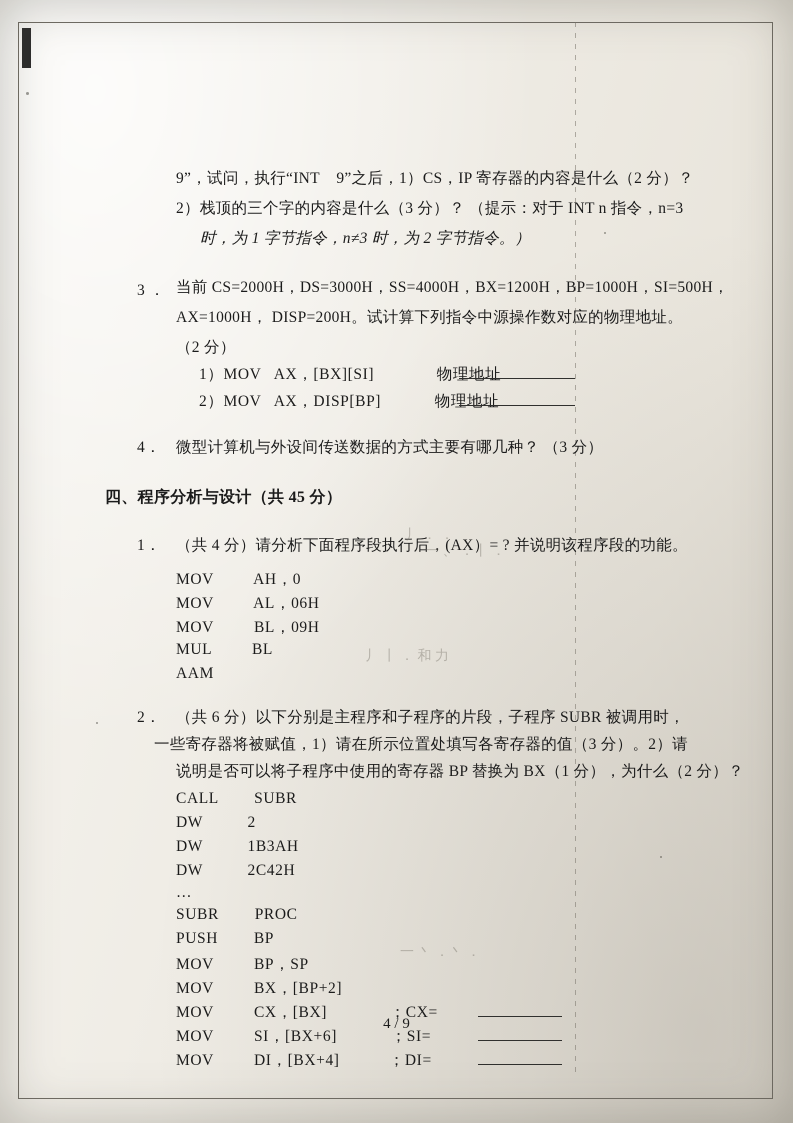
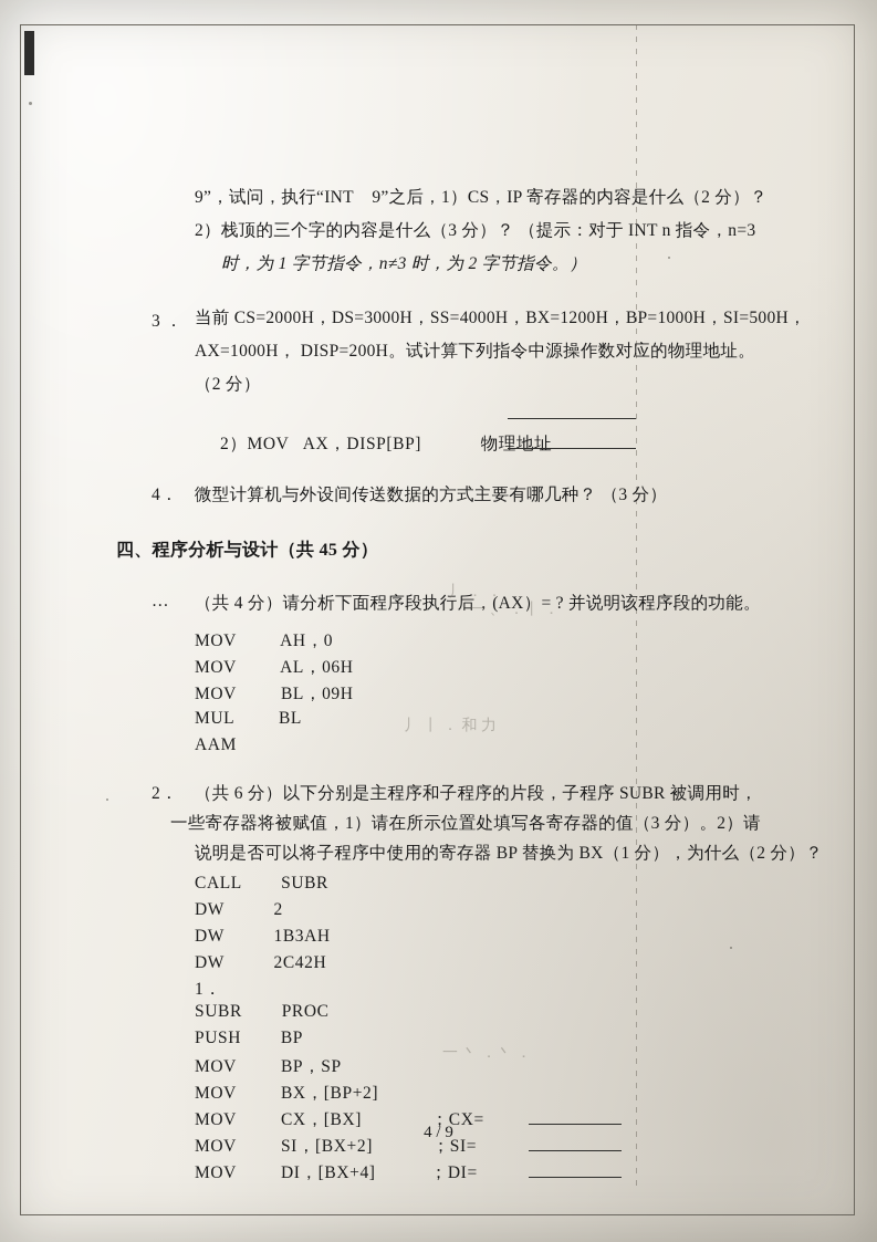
  9”，试问，执行“INT 9”之后，1）CS，IP 寄存器的内容是什么（2 分）？
  2）栈顶的三个字的内容是什么（3 分）？ （提示：对于 INT n 指令，n=3
  时，为 1 字节指令，n≠3 时，为 2 字节指令。）
  3 ．
  当前 CS=2000H，DS=3000H，SS=4000H，BX=1200H，BP=1000H，SI=500H，
  AX=1000H， DISP=200H。试计算下列指令中源操作数对应的物理地址。
  （2 分）
- 1）MOV AX，[BX][SI] 物理地址
  2）MOV AX，DISP[BP] 物理地址
  4．
  微型计算机与外设间传送数据的方式主要有哪几种？ （3 分）
  四、程序分析与设计（共 45 分）
- 1．
+ …
  （共 4 分）请分析下面程序段执行后，(AX）= ? 并说明该程序段的功能。
  MOV AH，0
  MOV AL，06H
  MOV BL，09H
  MUL BL
  AAM
  2．
  （共 6 分）以下分别是主程序和子程序的片段，子程序 SUBR 被调用时，
  一些寄存器将被赋值，1）请在所示位置处填写各寄存器的值（3 分）。2）请
  说明是否可以将子程序中使用的寄存器 BP 替换为 BX（1 分），为什么（2 分）？
  CALL SUBR
  DW 2
  DW 1B3AH
  DW 2C42H
- …
+ 1．
  SUBR PROC
  PUSH BP
  MOV BP，SP
  MOV BX，[BP+2]
  MOV CX，[BX] ；CX=
- MOV SI，[BX+6] ；SI=
+ MOV SI，[BX+2] ；SI=
  MOV DI，[BX+4] ；DI=
  丿 ． ．
  一 、 ．丨 ．
  丿 丨 ． 和 力
  一 丶 ．丶 ．
  4 / 9
